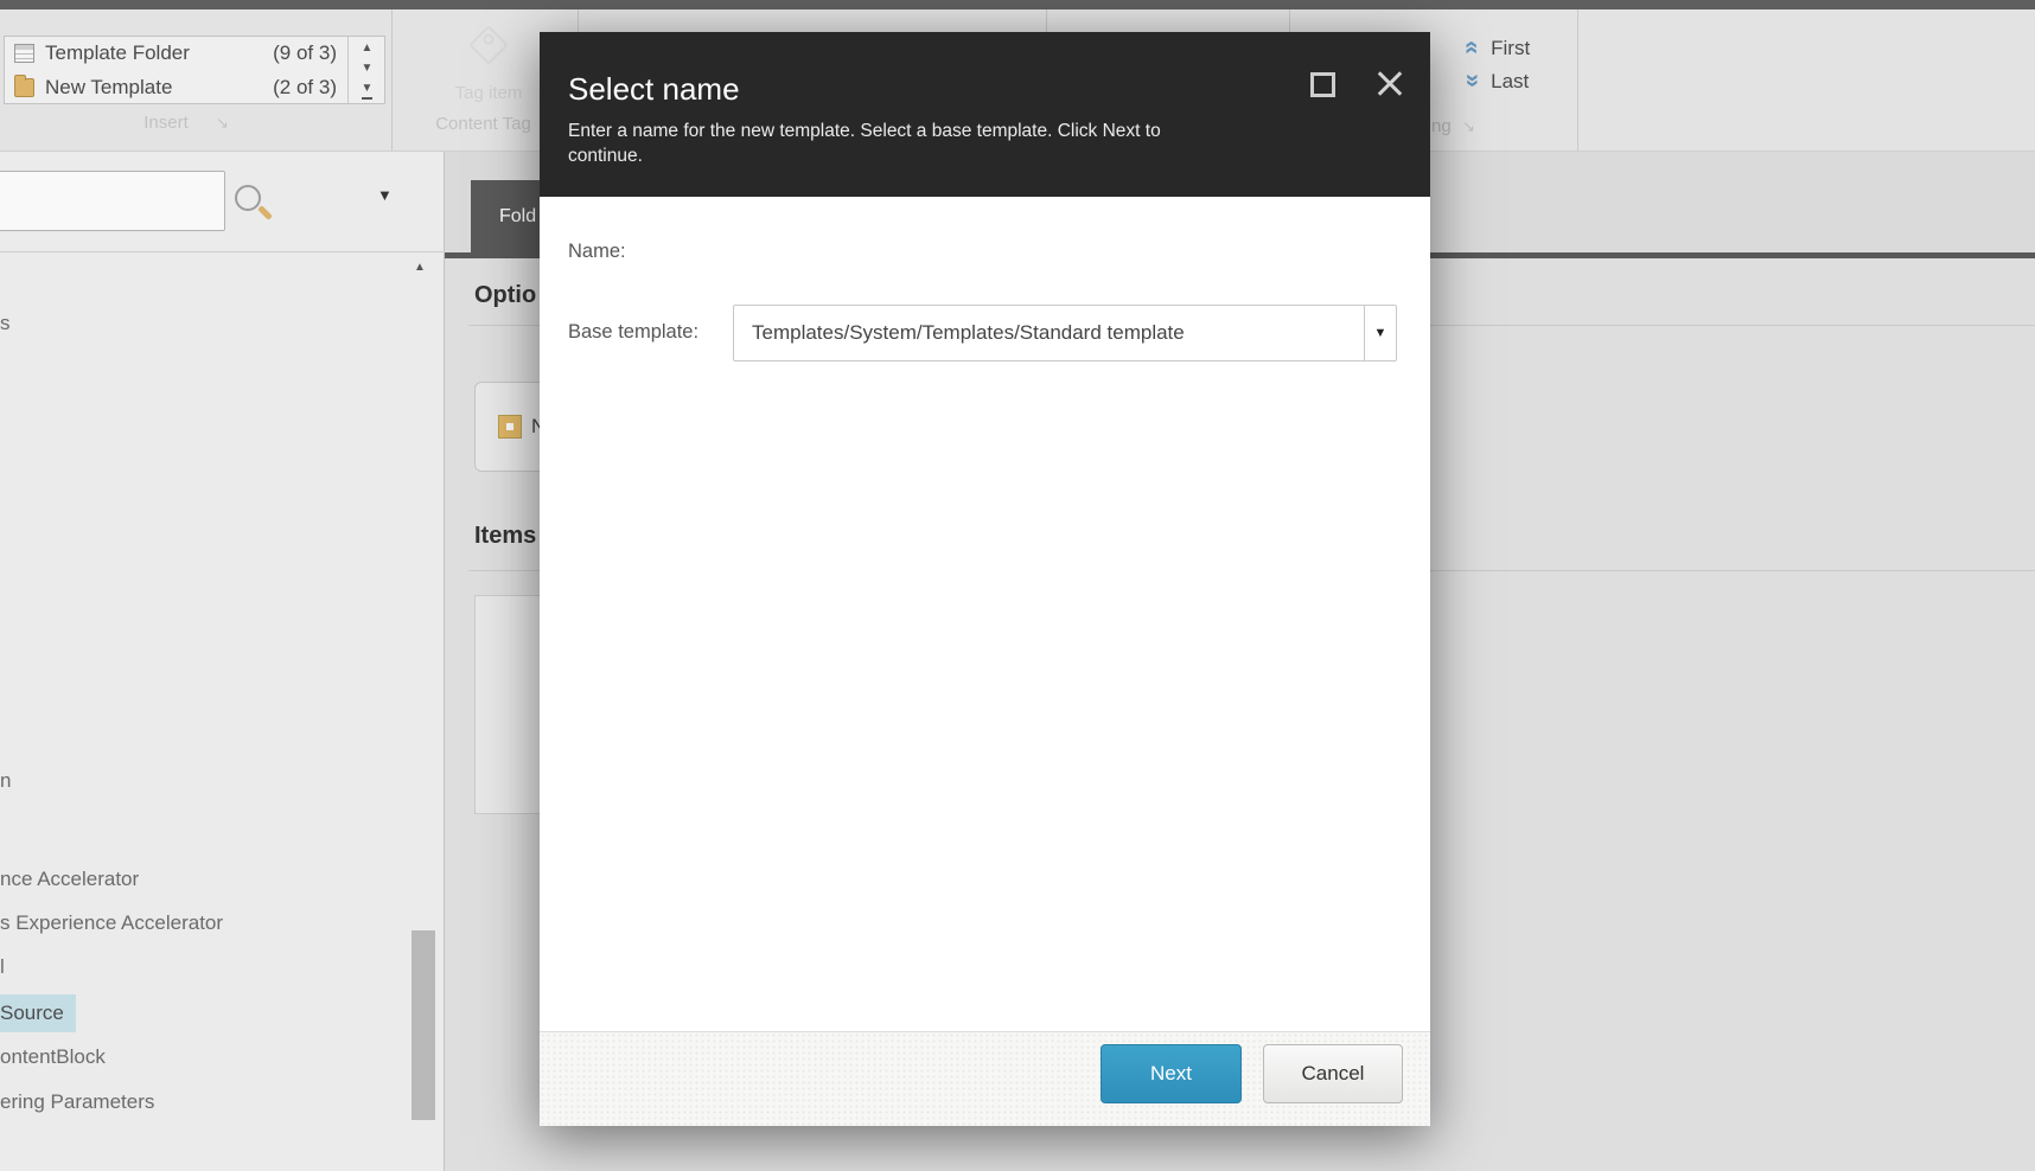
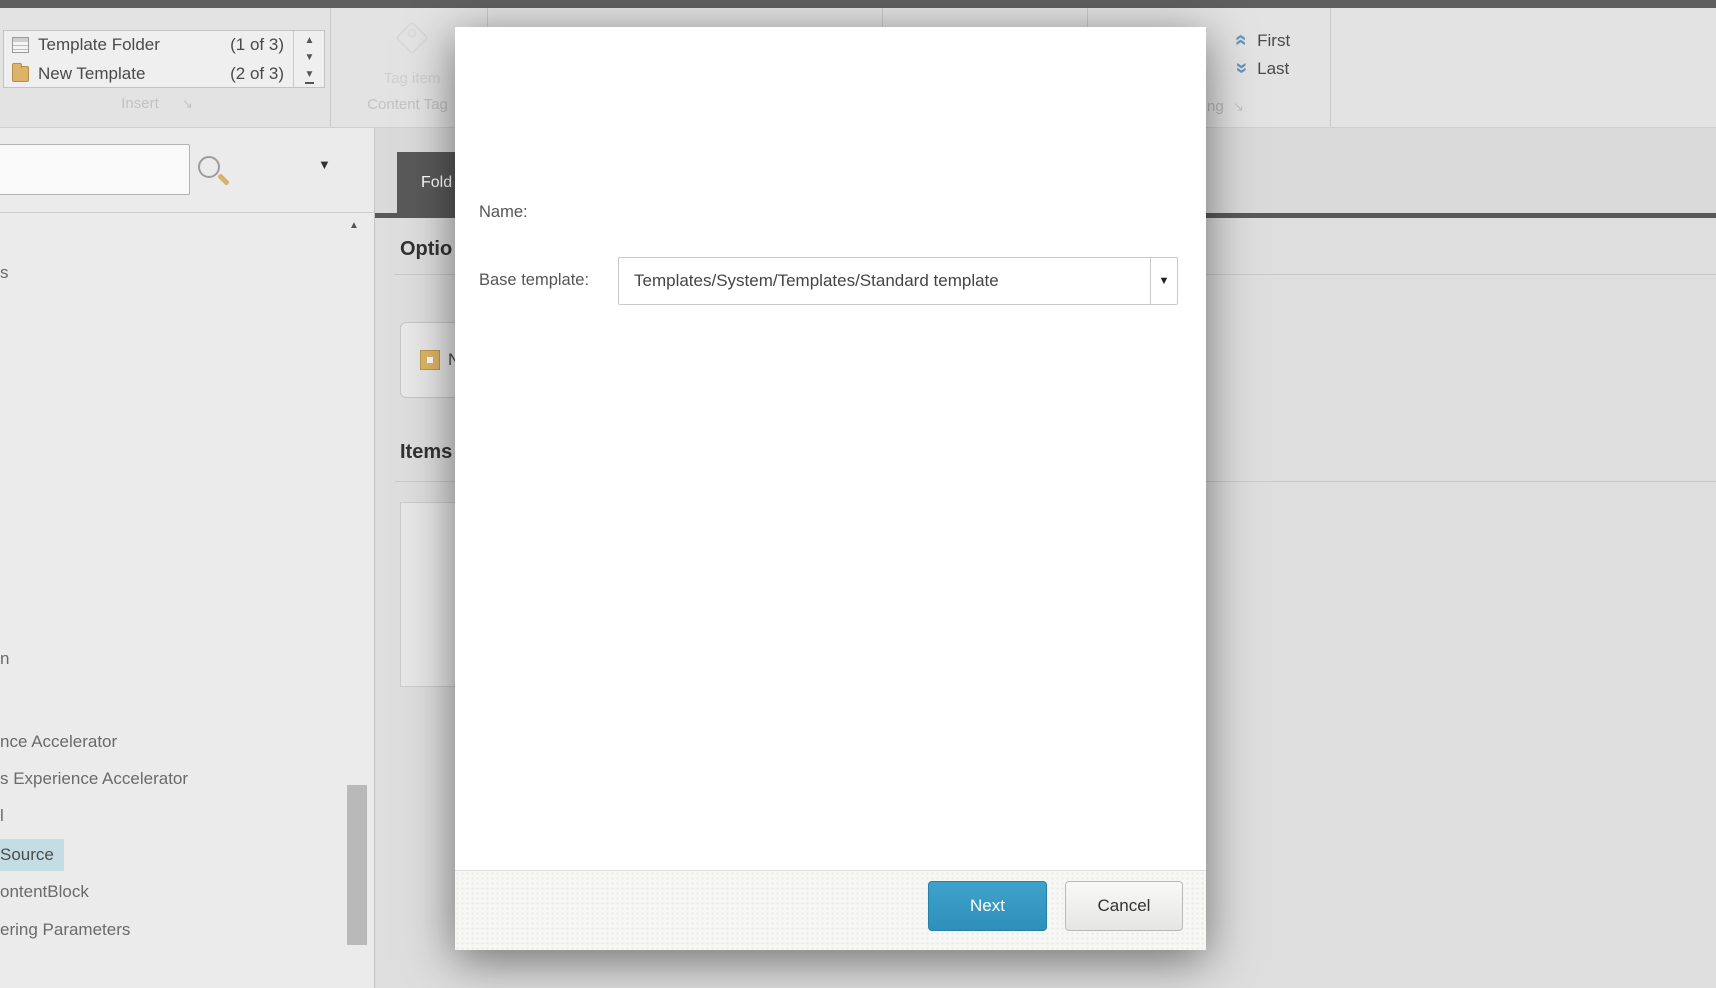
  Template Folder
- (9 of 3)
+ (1 of 3)
  New Template
  (2 of 3)
  ▲
  ▼
  ▼
  Insert
  ↘
  Tag item
  Content Tag
  ng
  ↘
  ▼
  ▲
  s
  n
  nce Accelerator
  s Experience Accelerator
  l
  Source
  ontentBlock
  ering Parameters
  Fold
  Optio
  Items
- Select name
- Enter a name for the new template. Select a base template. Click Next to continue.
  Name:
  Base template:
  Templates/System/Templates/Standard template
  ▼
  Next
  Cancel
